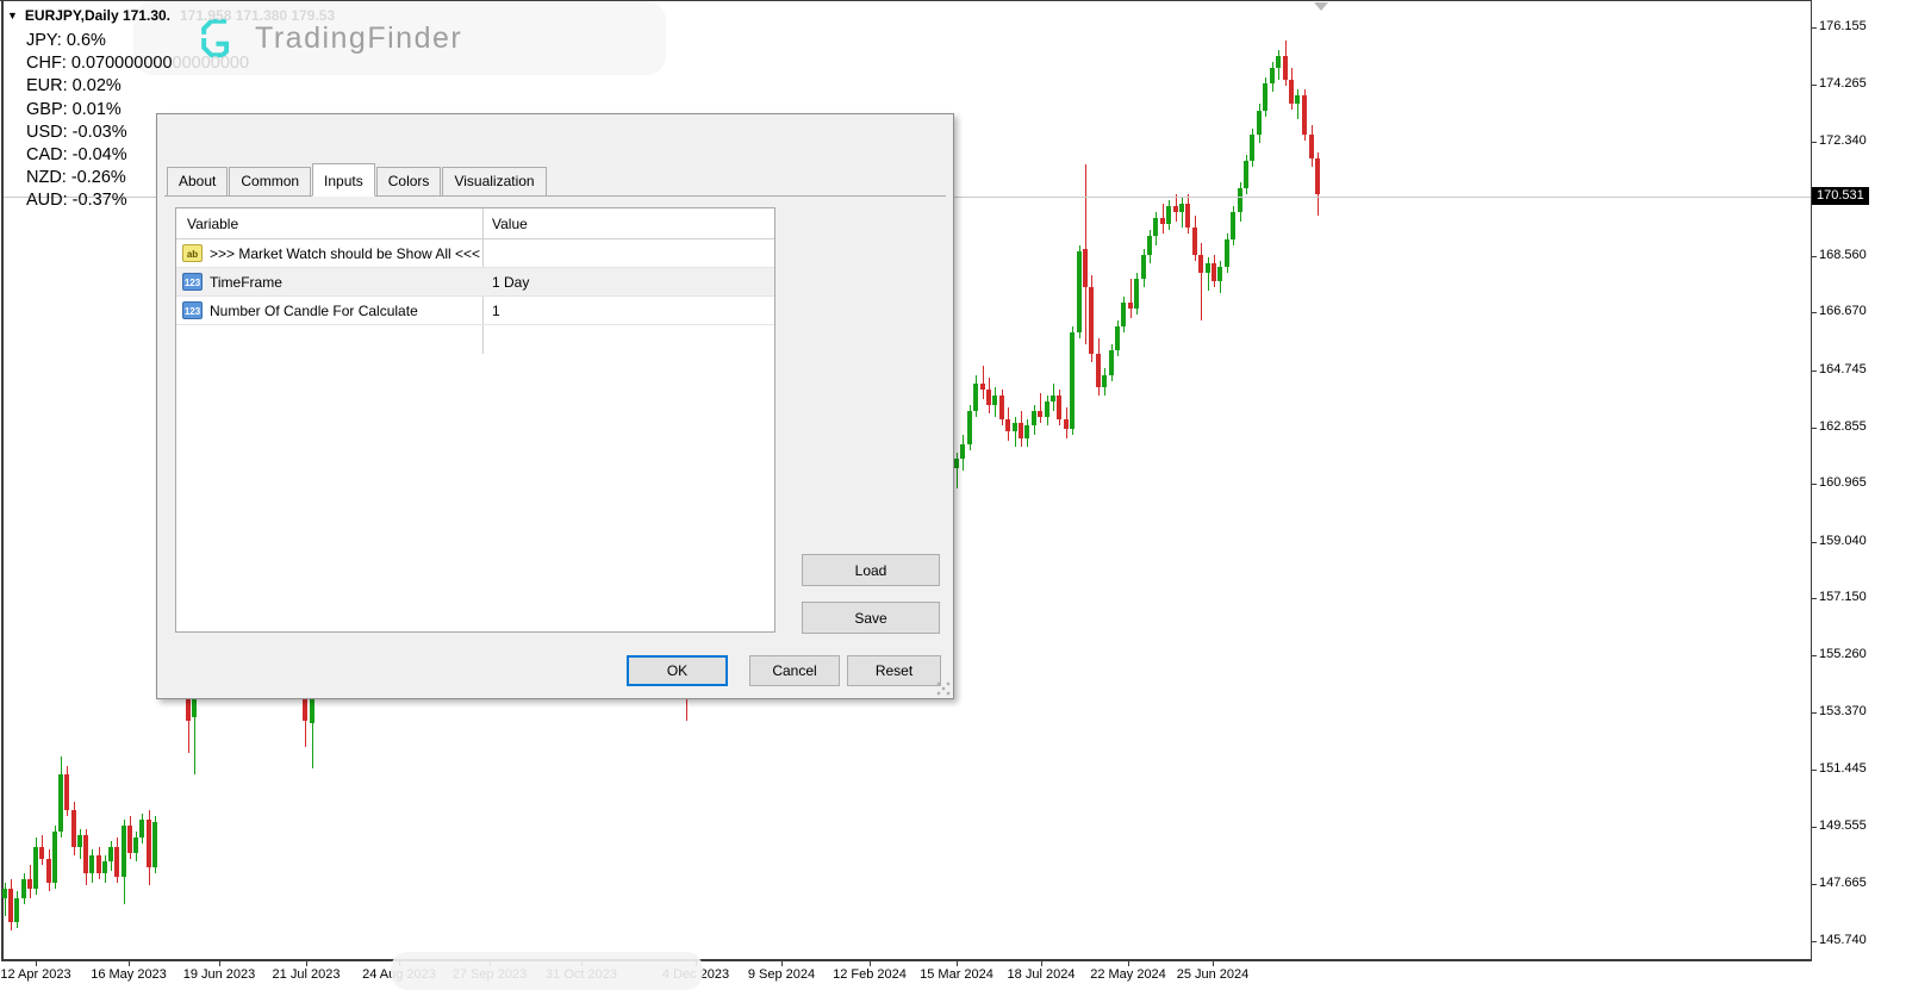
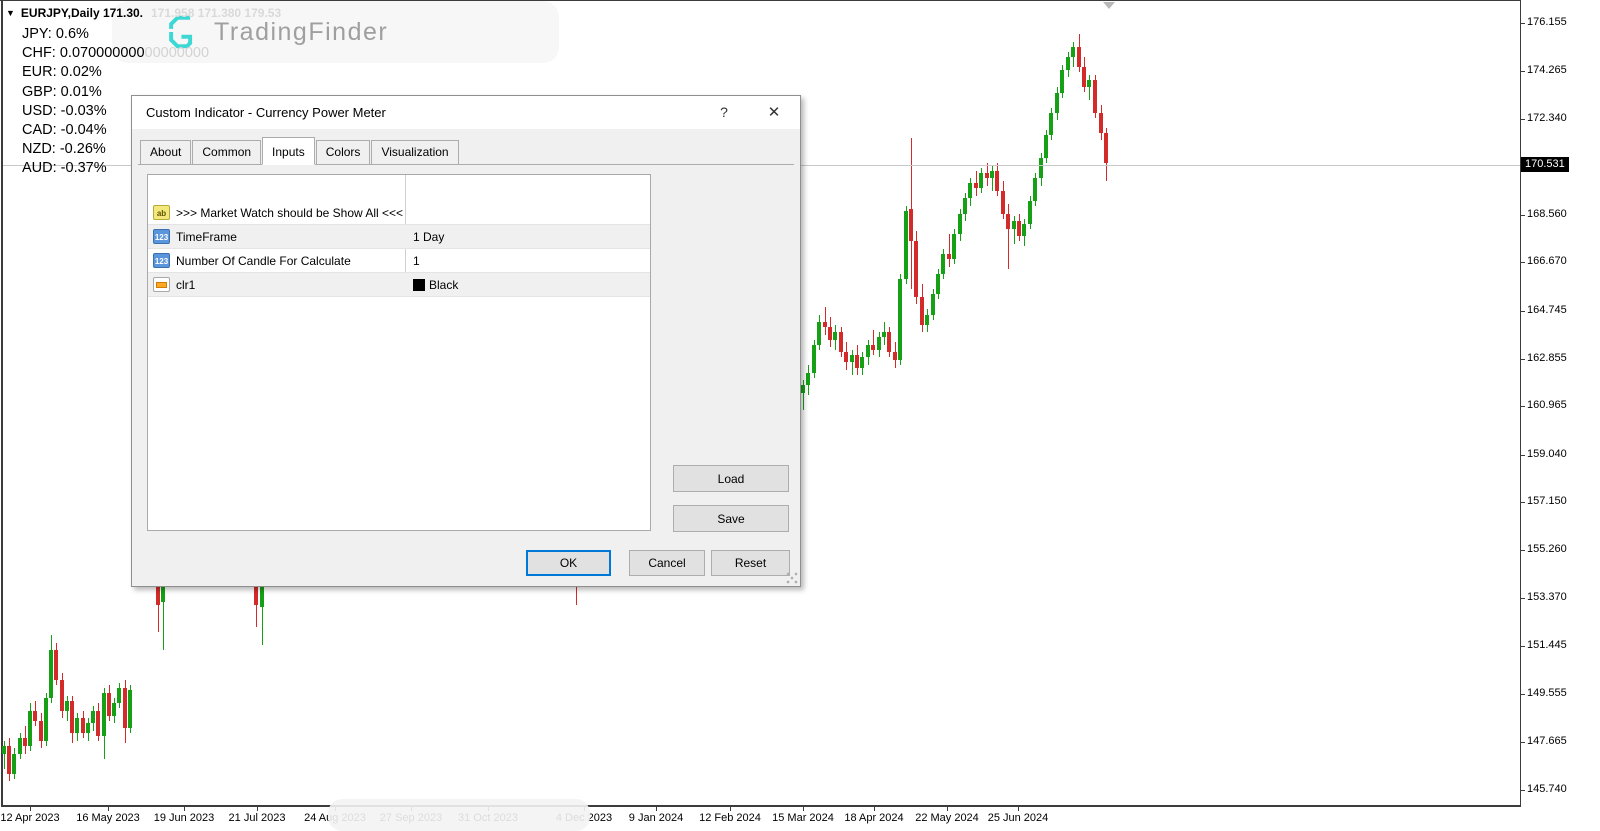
  176.155
  174.265
  172.340
  168.560
  166.670
  164.745
  162.855
  160.965
  159.040
  157.150
  155.260
  153.370
  151.445
  149.555
  147.665
  145.740
  170.531
  12 Apr 2023
  16 May 2023
  19 Jun 2023
  21 Jul 2023
- 9 Sep 2024
+ 9 Jan 2024
  12 Feb 2024
  15 Mar 2024
- 18 Jul 2024
+ 18 Apr 2024
  22 May 2024
  25 Jun 2024
  TradingFinder
  ▼ EURJPY,Daily 171.30. 171.958 171.380 179.53
  JPY: 0.6%
  CHF: 0.07000000000000000
  EUR: 0.02%
  GBP: 0.01%
  USD: -0.03%
  CAD: -0.04%
  NZD: -0.26%
  AUD: -0.37%
+ Custom Indicator - Currency Power Meter
+ ?
+ ✕
  About
  Common
  Inputs
  Colors
  Visualization
- Variable
- Value
  ab
  >>> Market Watch should be Show All <<<
  123
  TimeFrame
  1 Day
  123
  Number Of Candle For Calculate
  1
+ clr1
+ Black
  Load
  Save
  OK
  Cancel
  Reset
